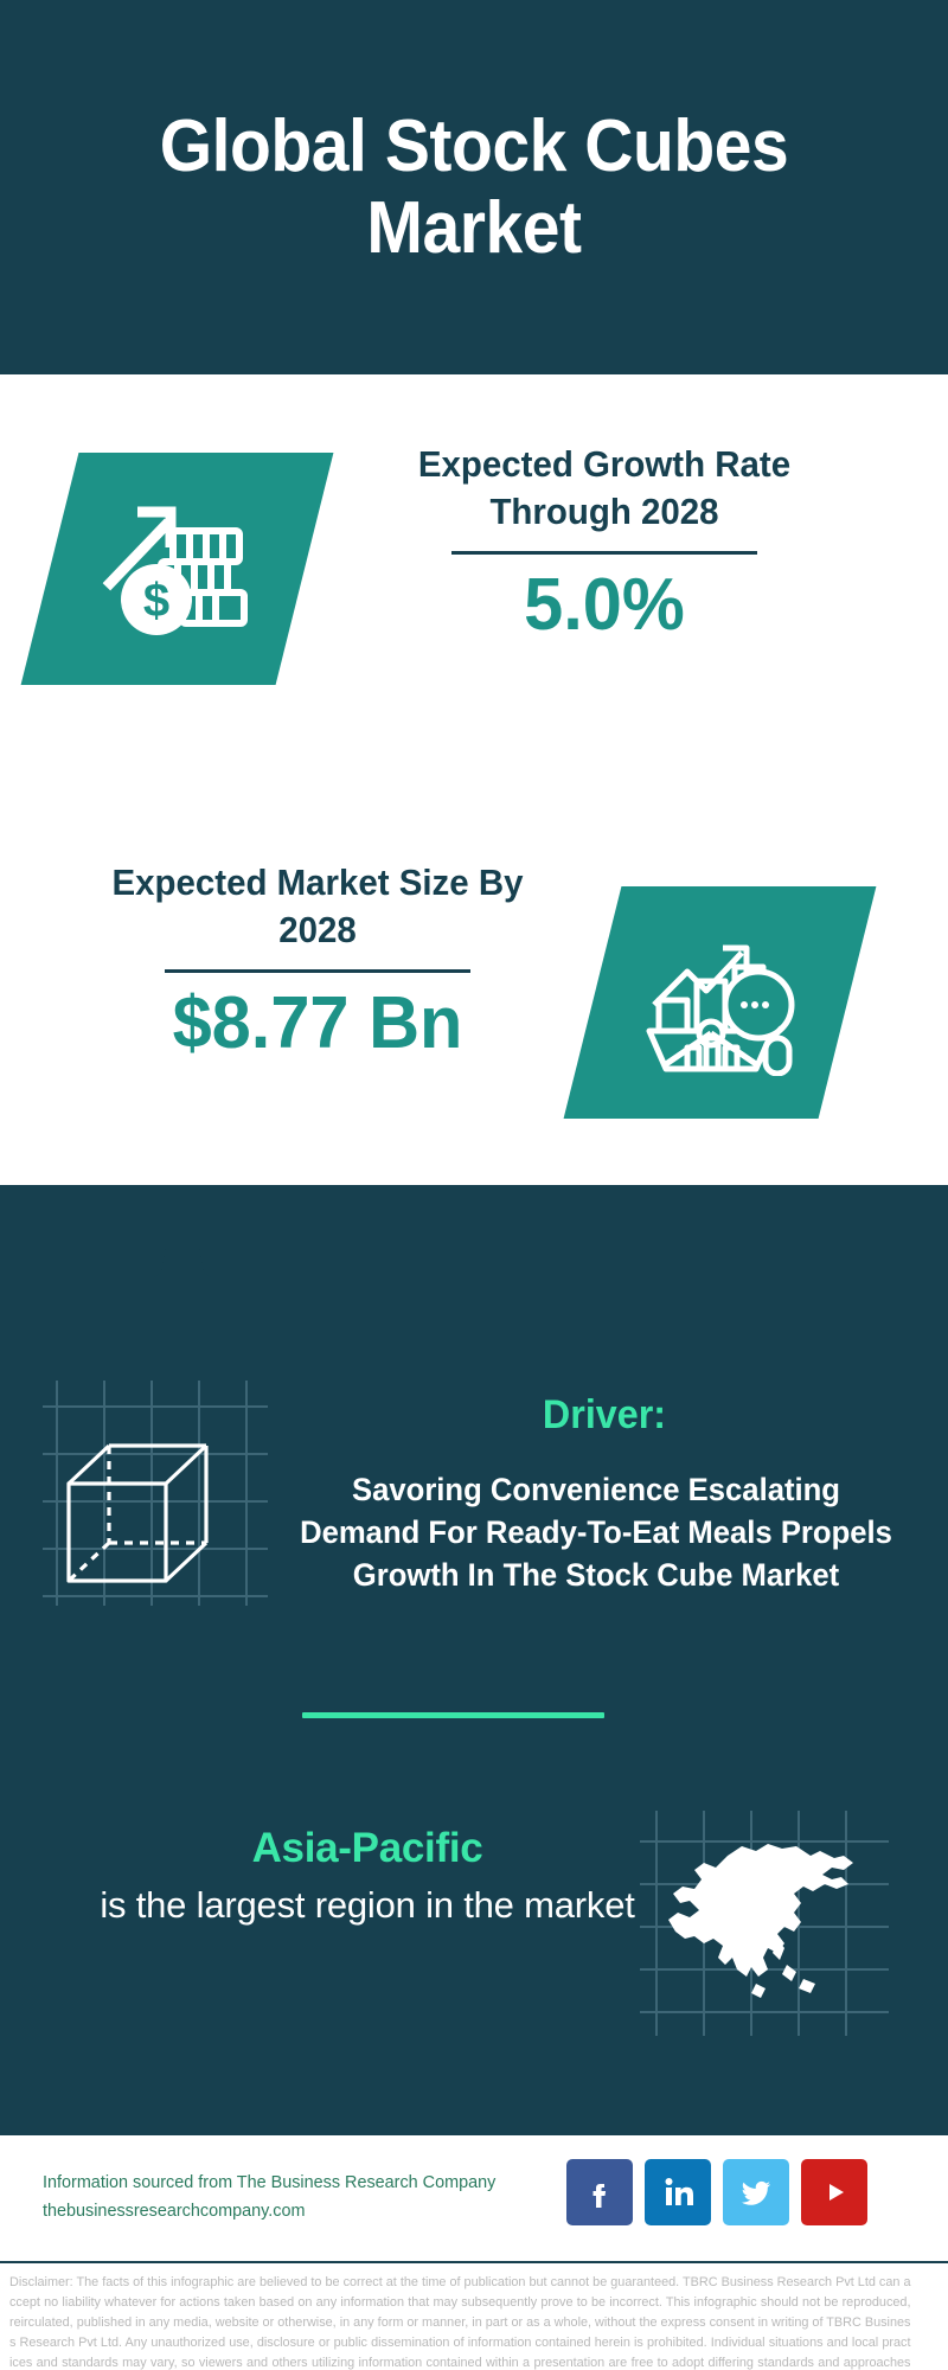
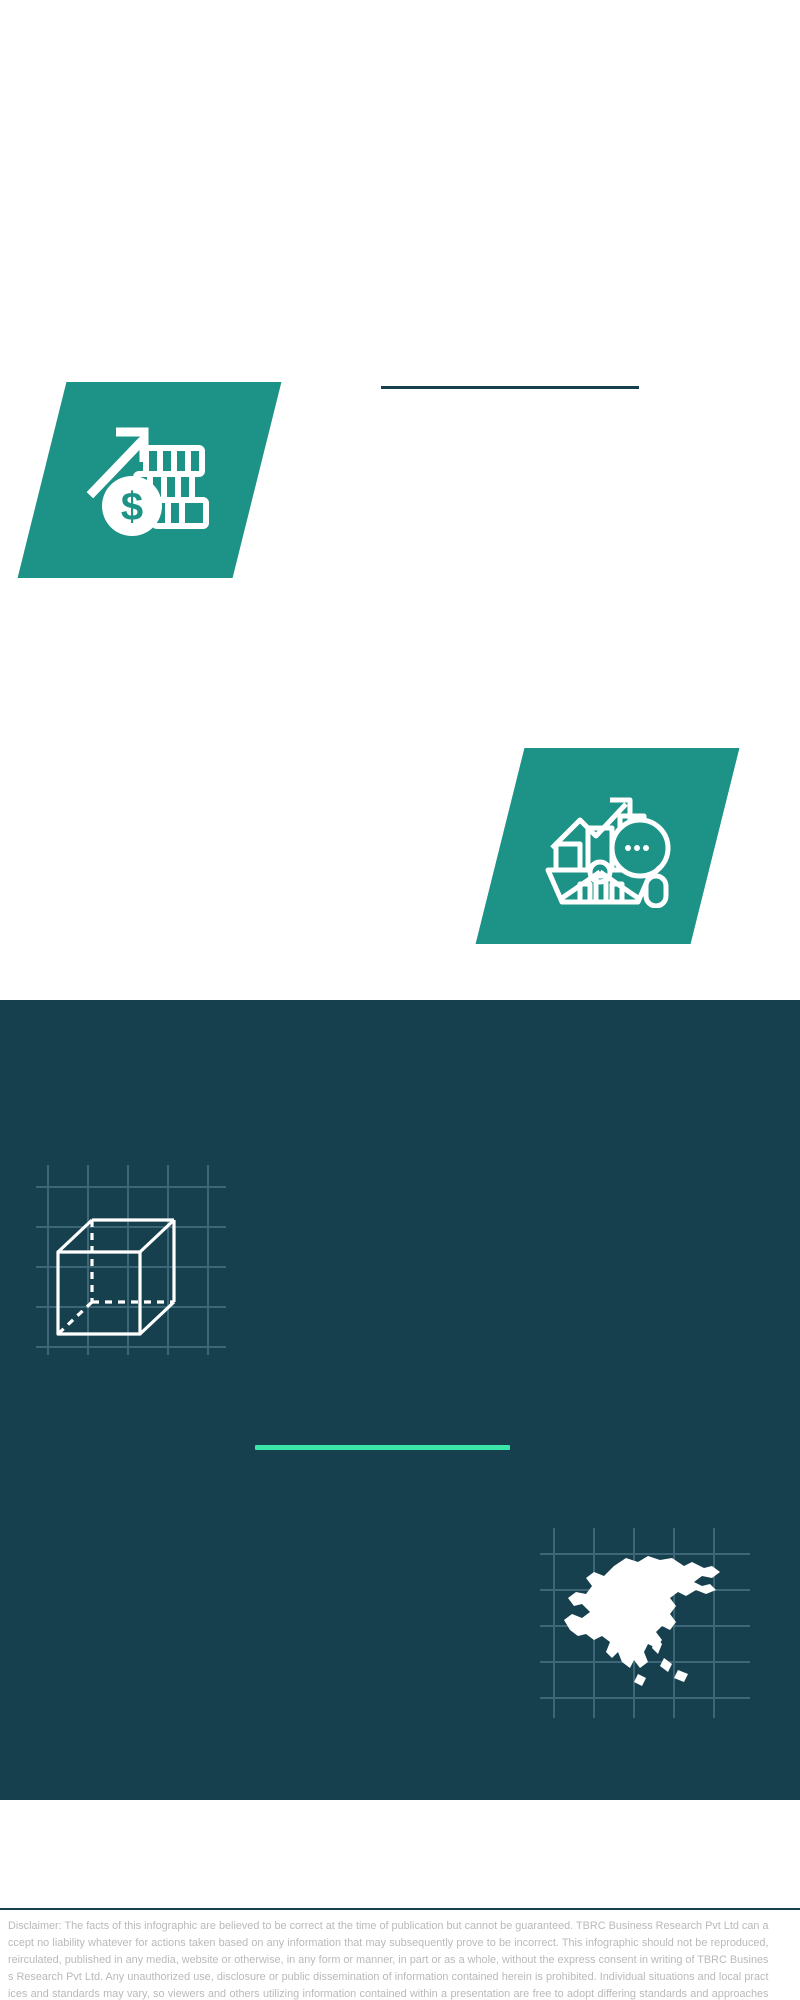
- Global Stock Cubes Market
- Expected Growth Rate Through 2028
- 5.0%
- Expected Market Size By 2028
- $8.77 Bn
- Driver:
- Savoring Convenience Escalating Demand For Ready-To-Eat Meals Propels Growth In The Stock Cube Market
- Asia-Pacific
- is the largest region in the market
- Information sourced from The Business Research Company
- thebusinessresearchcompany.com
  Disclaimer: The facts of this infographic are believed to be correct at the time of publication but cannot be guaranteed. TBRC Business Research Pvt Ltd can accept no liability whatever for actions taken based on any information that may subsequently prove to be incorrect. This infographic should not be reproduced, reirculated, published in any media, website or otherwise, in any form or manner, in part or as a whole, without the express consent in writing of TBRC Business Research Pvt Ltd. Any unauthorized use, disclosure or public dissemination of information contained herein is prohibited. Individual situations and local practices and standards may vary, so viewers and others utilizing information contained within a presentation are free to adopt differing standards and approaches
